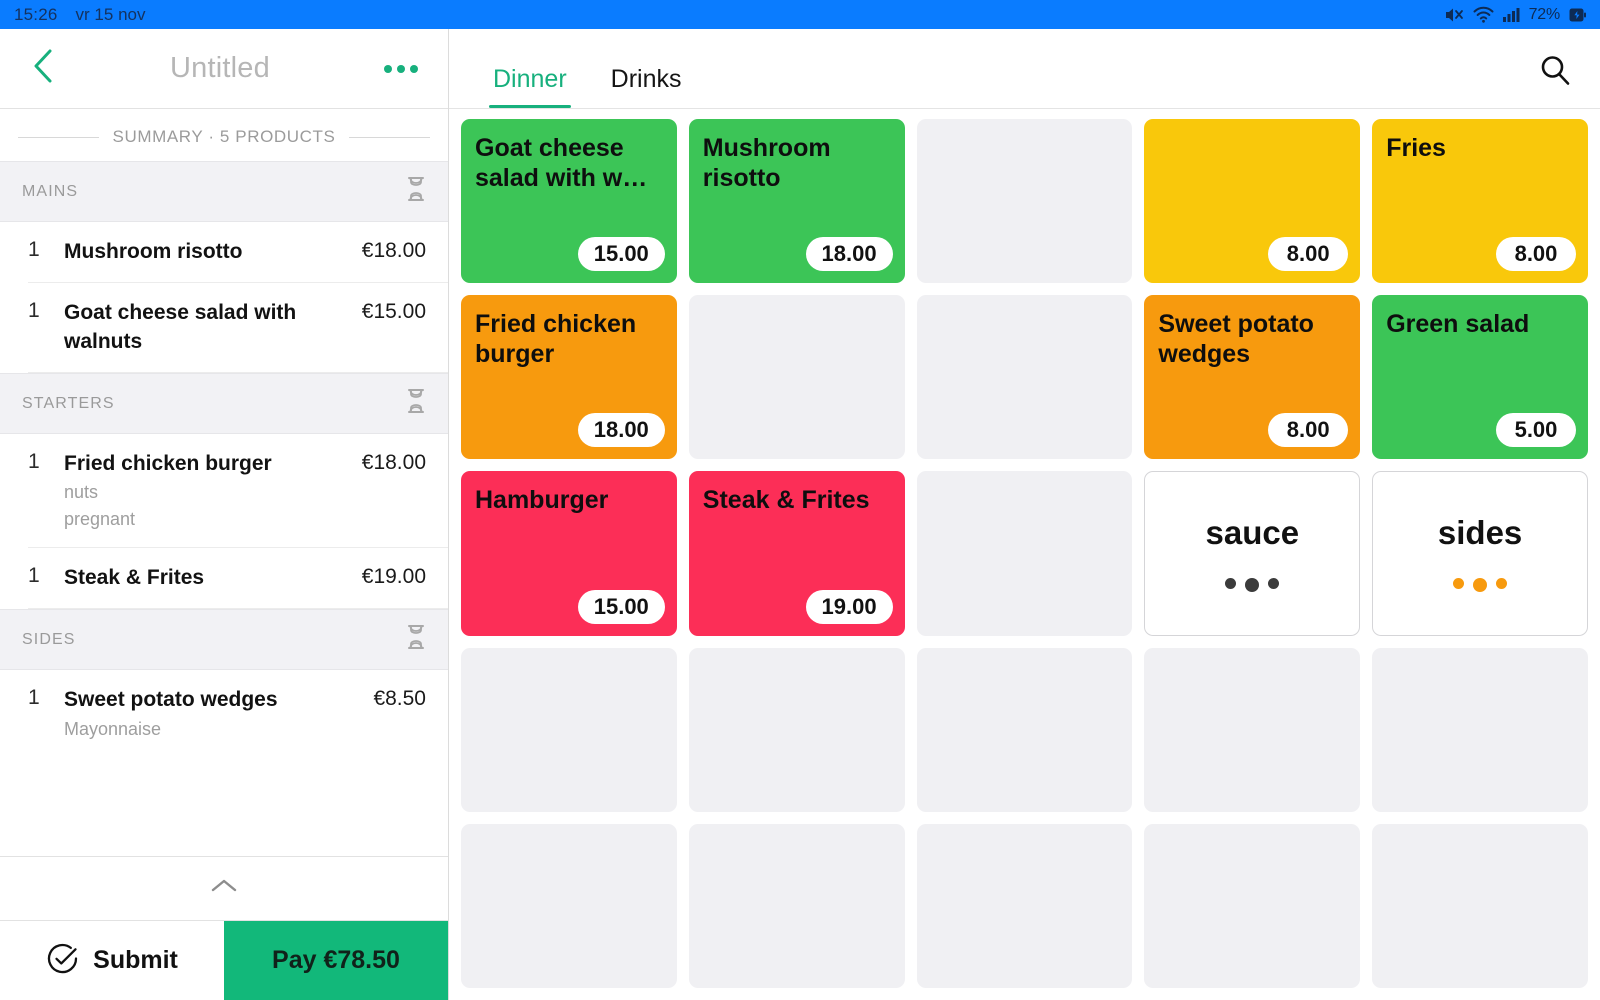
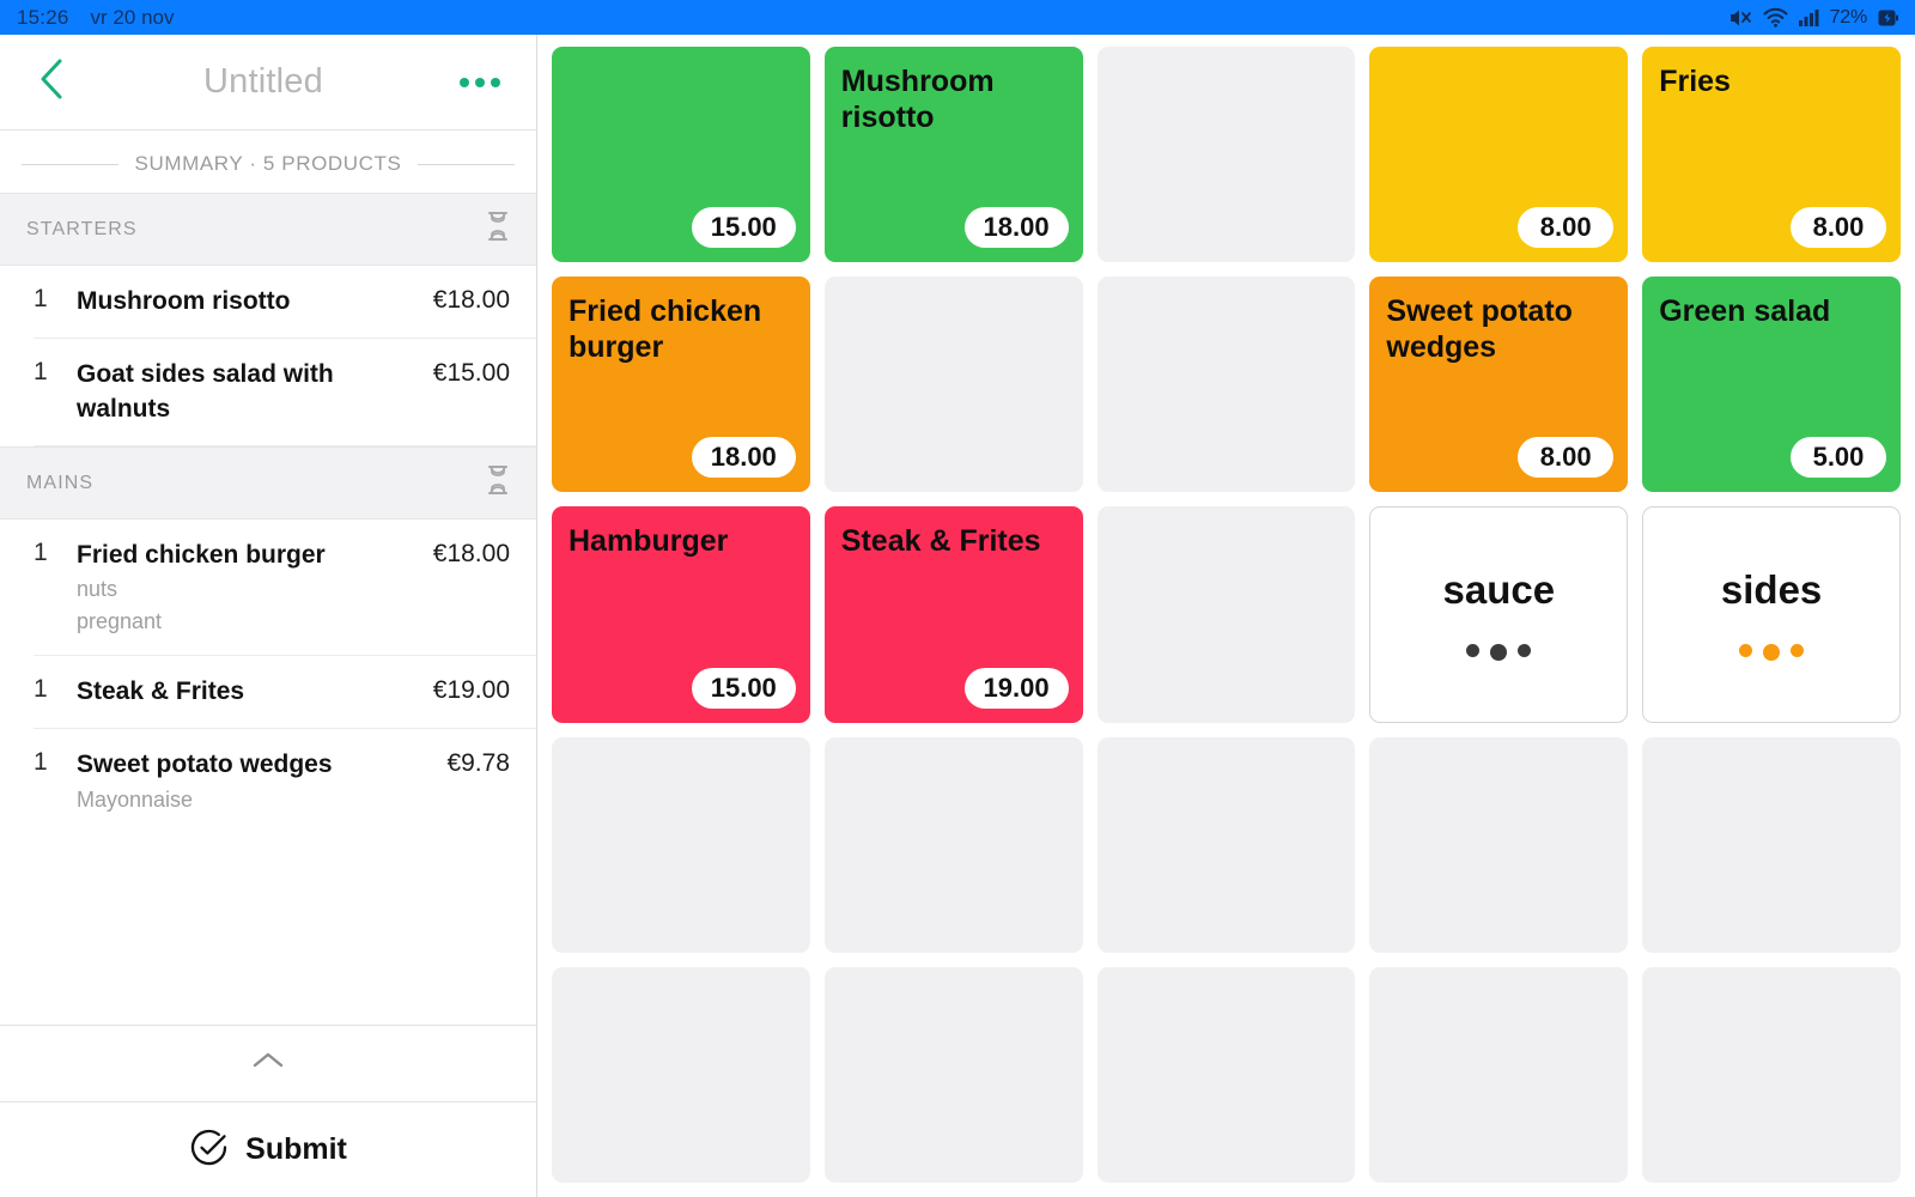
  15:26
- vr 15 nov
+ vr 20 nov
  72%
  Untitled
  SUMMARY · 5 PRODUCTS
- MAINS
+ STARTERS
  1
  Mushroom risotto
  €18.00
  1
- Goat cheese salad with walnuts
+ Goat sides salad with walnuts
  €15.00
- STARTERS
+ MAINS
  1
  Fried chicken burger
  nuts
  pregnant
  €18.00
  1
  Steak & Frites
  €19.00
- SIDES
  1
  Sweet potato wedges
  Mayonnaise
- €8.50
+ €9.78
  Submit
- Pay €78.50
- Dinner
- Drinks
- Goat cheese salad with w…
  15.00
  Mushroom risotto
  18.00
  8.00
  Fries
  8.00
  Fried chicken burger
  18.00
  Sweet potato wedges
  8.00
  Green salad
  5.00
  Hamburger
  15.00
  Steak & Frites
  19.00
  sauce
  sides
